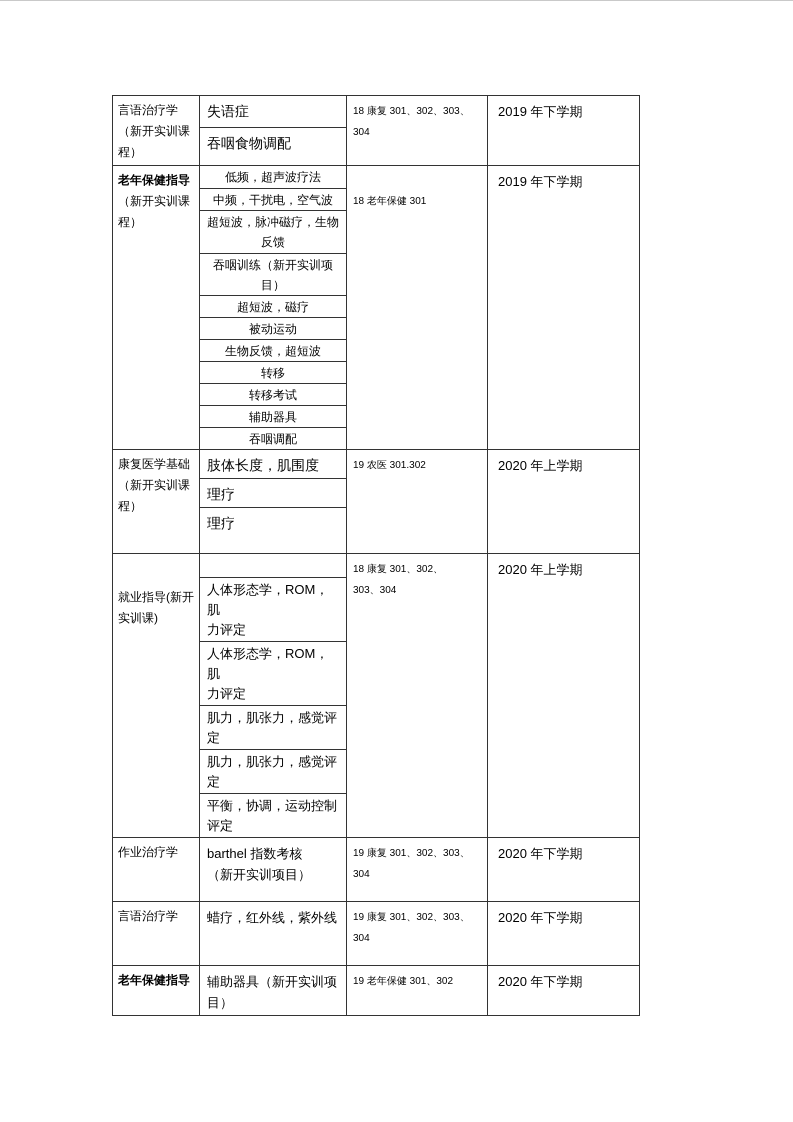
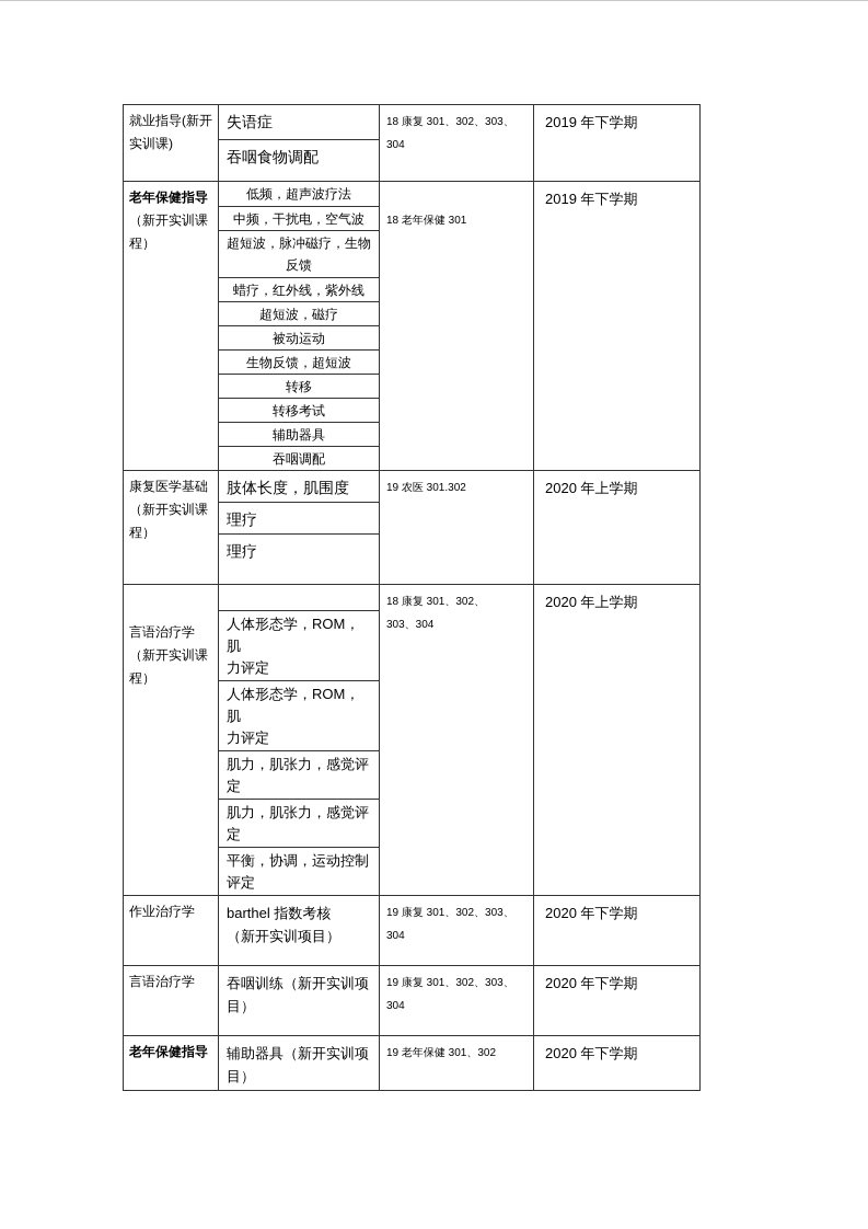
- 言语治疗学 （新开实训课 程）	失语症	18 康复 301、302、303、 304	2019 年下学期
+ 就业指导(新开 实训课)	失语症	18 康复 301、302、303、 304	2019 年下学期
  吞咽食物调配
  老年保健指导 （新开实训课 程）	低频，超声波疗法	18 老年保健 301	2019 年下学期
  中频，干扰电，空气波
  超短波，脉冲磁疗，生物 反馈
- 吞咽训练（新开实训项 目）
+ 蜡疗，红外线，紫外线
  超短波，磁疗
  被动运动
  生物反馈，超短波
  转移
  转移考试
  辅助器具
  吞咽调配
  康复医学基础 （新开实训课 程）	肢体长度，肌围度	19 农医 301.302	2020 年上学期
  理疗
  理疗
- 就业指导(新开 实训课)		18 康复 301、302、 303、304	2020 年上学期
+ 言语治疗学 （新开实训课 程）		18 康复 301、302、 303、304	2020 年上学期
  人体形态学，ROM，肌 力评定
  人体形态学，ROM，肌 力评定
  肌力，肌张力，感觉评 定
  肌力，肌张力，感觉评 定
  平衡，协调，运动控制 评定
  作业治疗学	barthel 指数考核 （新开实训项目）	19 康复 301、302、303、 304	2020 年下学期
- 言语治疗学	蜡疗，红外线，紫外线	19 康复 301、302、303、 304	2020 年下学期
+ 言语治疗学	吞咽训练（新开实训项 目）	19 康复 301、302、303、 304	2020 年下学期
  老年保健指导	辅助器具（新开实训项 目）	19 老年保健 301、302	2020 年下学期
